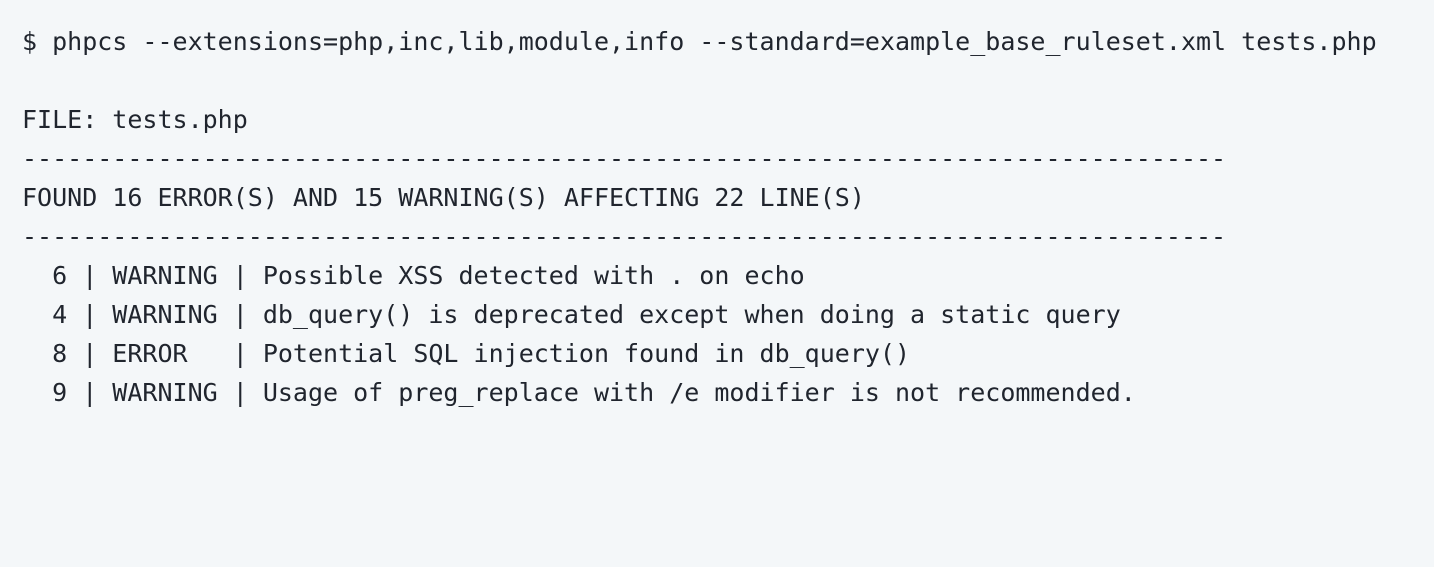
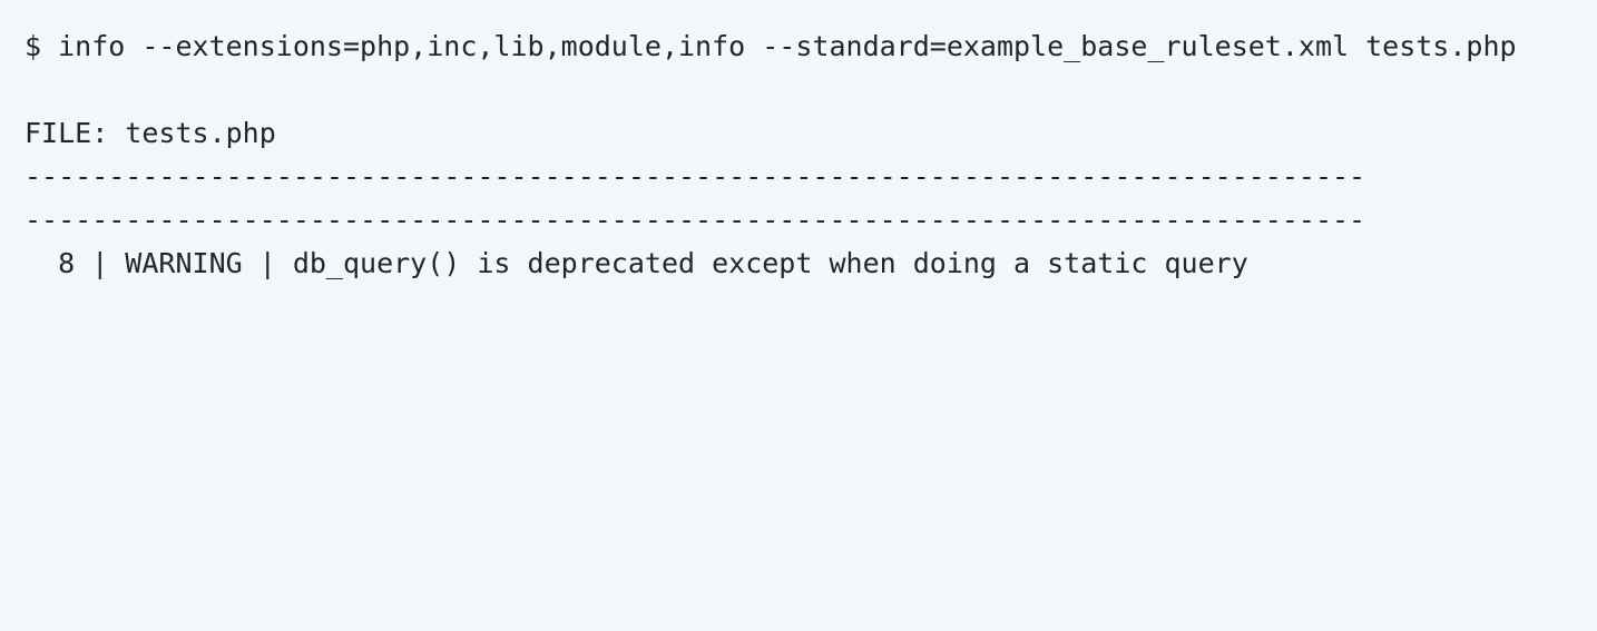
- $ phpcs --extensions=php,inc,lib,module,info --standard=example_base_ruleset.xml tests.php
+ $ info --extensions=php,inc,lib,module,info --standard=example_base_ruleset.xml tests.php
  FILE: tests.php
  --------------------------------------------------------------------------------
- FOUND 16 ERROR(S) AND 15 WARNING(S) AFFECTING 22 LINE(S)
  --------------------------------------------------------------------------------
- 6 | WARNING | Possible XSS detected with . on echo
- 4 | WARNING | db_query() is deprecated except when doing a static query
+ 8 | WARNING | db_query() is deprecated except when doing a static query
- 8 | ERROR | Potential SQL injection found in db_query()
- 9 | WARNING | Usage of preg_replace with /e modifier is not recommended.
